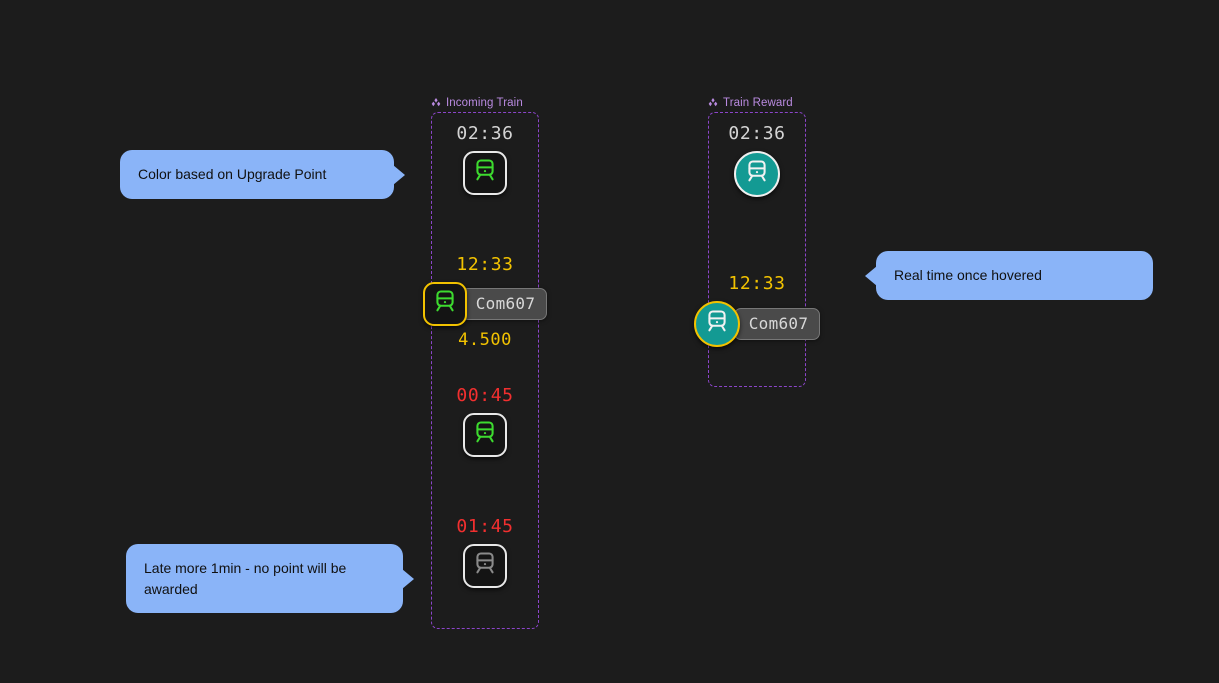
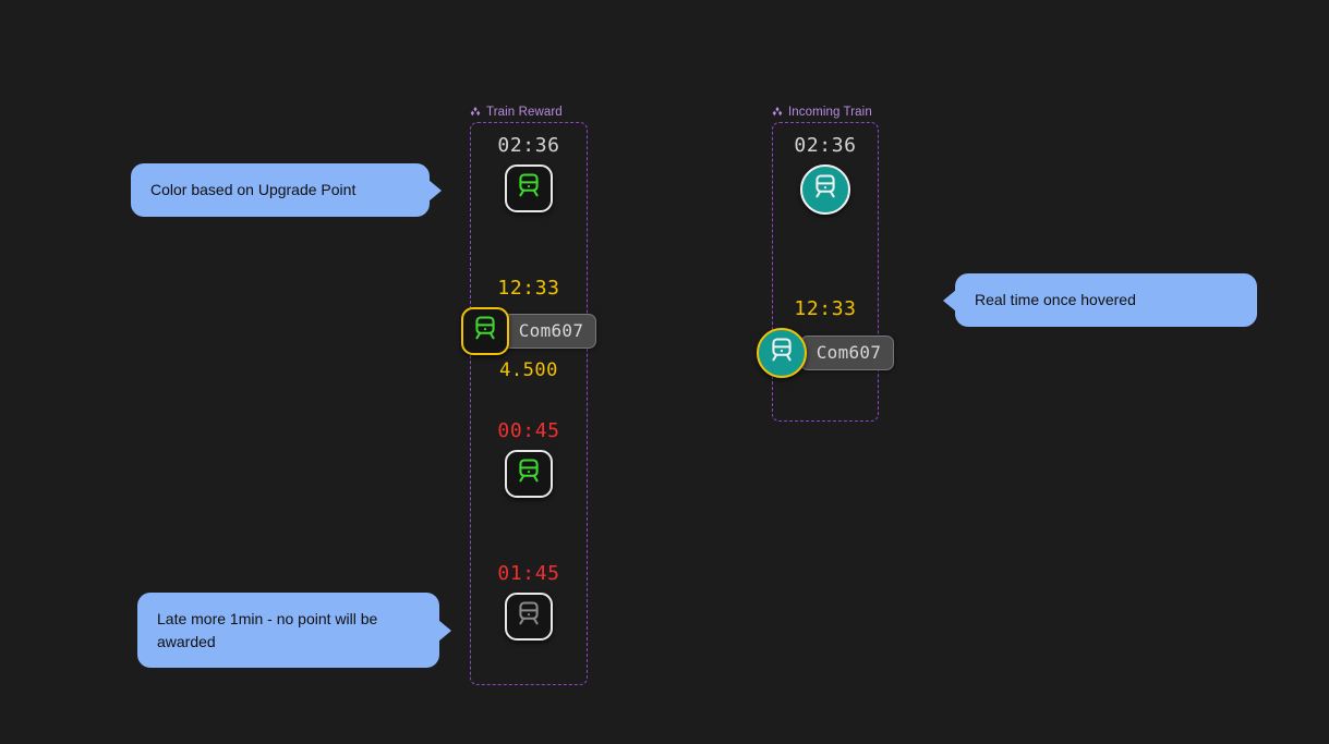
- Incoming Train
+ Train Reward
  02:36
  12:33
  Com607
  4.500
  00:45
  01:45
- Train Reward
+ Incoming Train
  02:36
  12:33
  Com607
  Color based on Upgrade Point
  Real time once hovered
  Late more 1min - no point will be awarded
